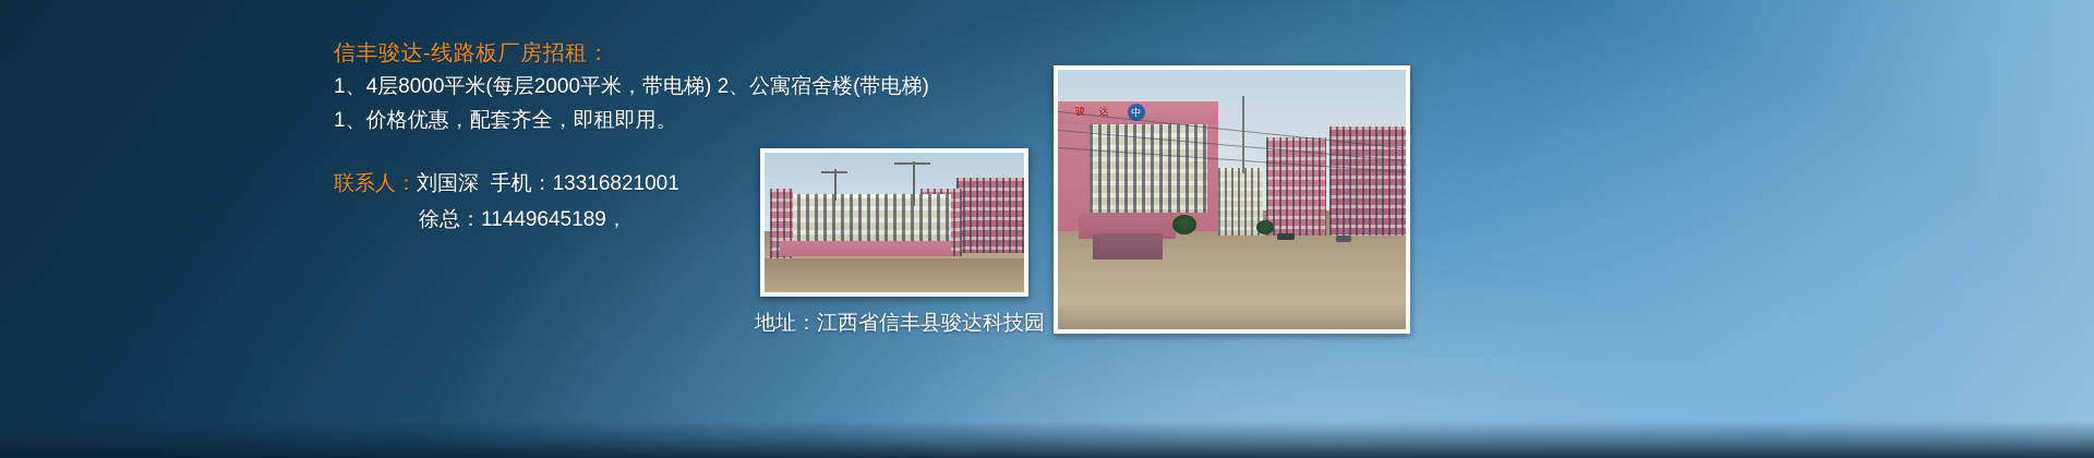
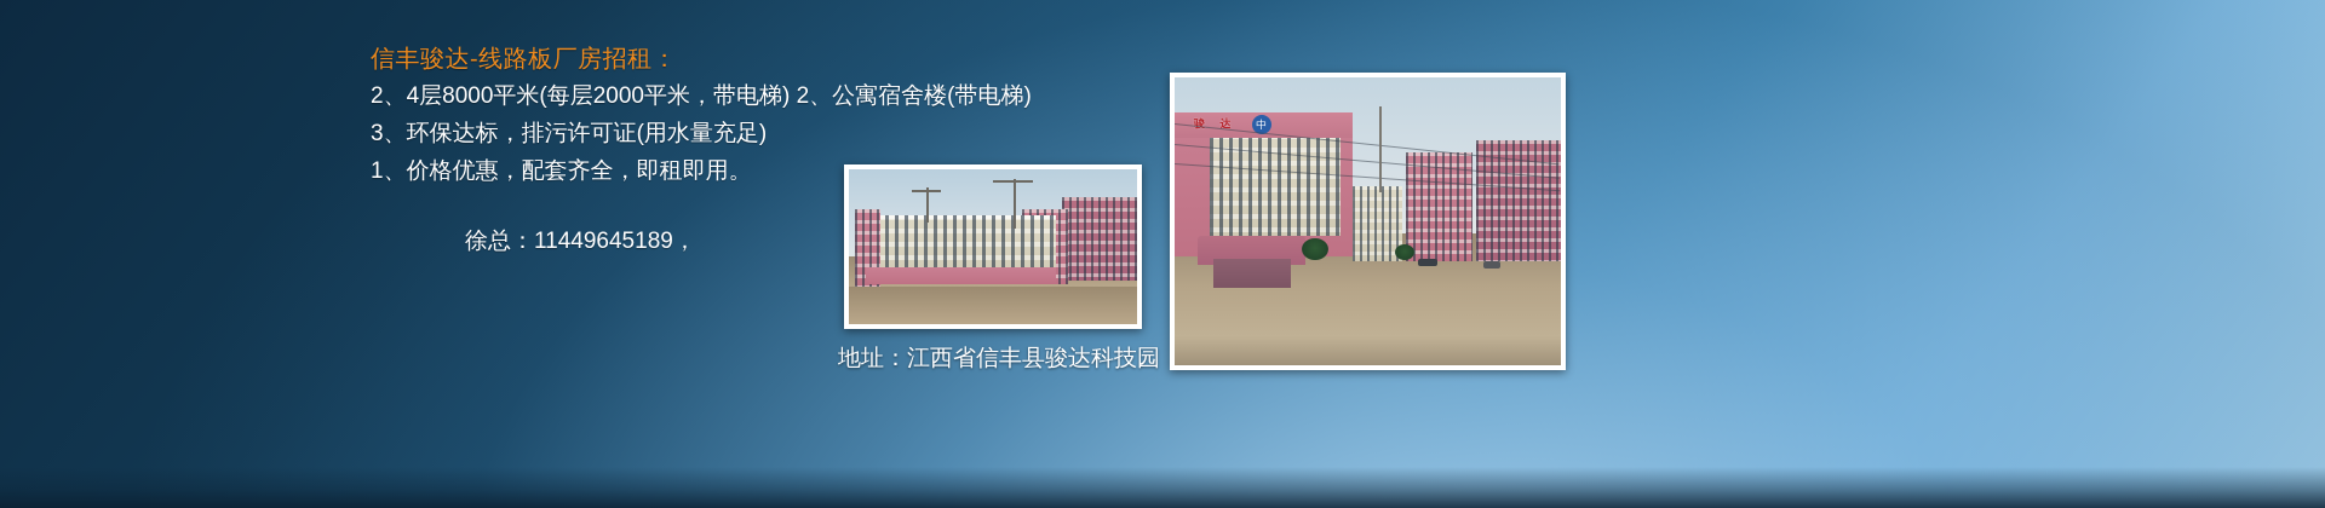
  信丰骏达-线路板厂房招租：
- 1、4层8000平米(每层2000平米，带电梯) 2、公寓宿舍楼(带电梯)
+ 2、4层8000平米(每层2000平米，带电梯) 2、公寓宿舍楼(带电梯)
+ 3、环保达标，排污许可证(用水量充足)
  1、价格优惠，配套齐全，即租即用。
- 联系人：刘国深 手机：13316821001
  徐总：11449645189，
  骏 达
  中
  地址：江西省信丰县骏达科技园
